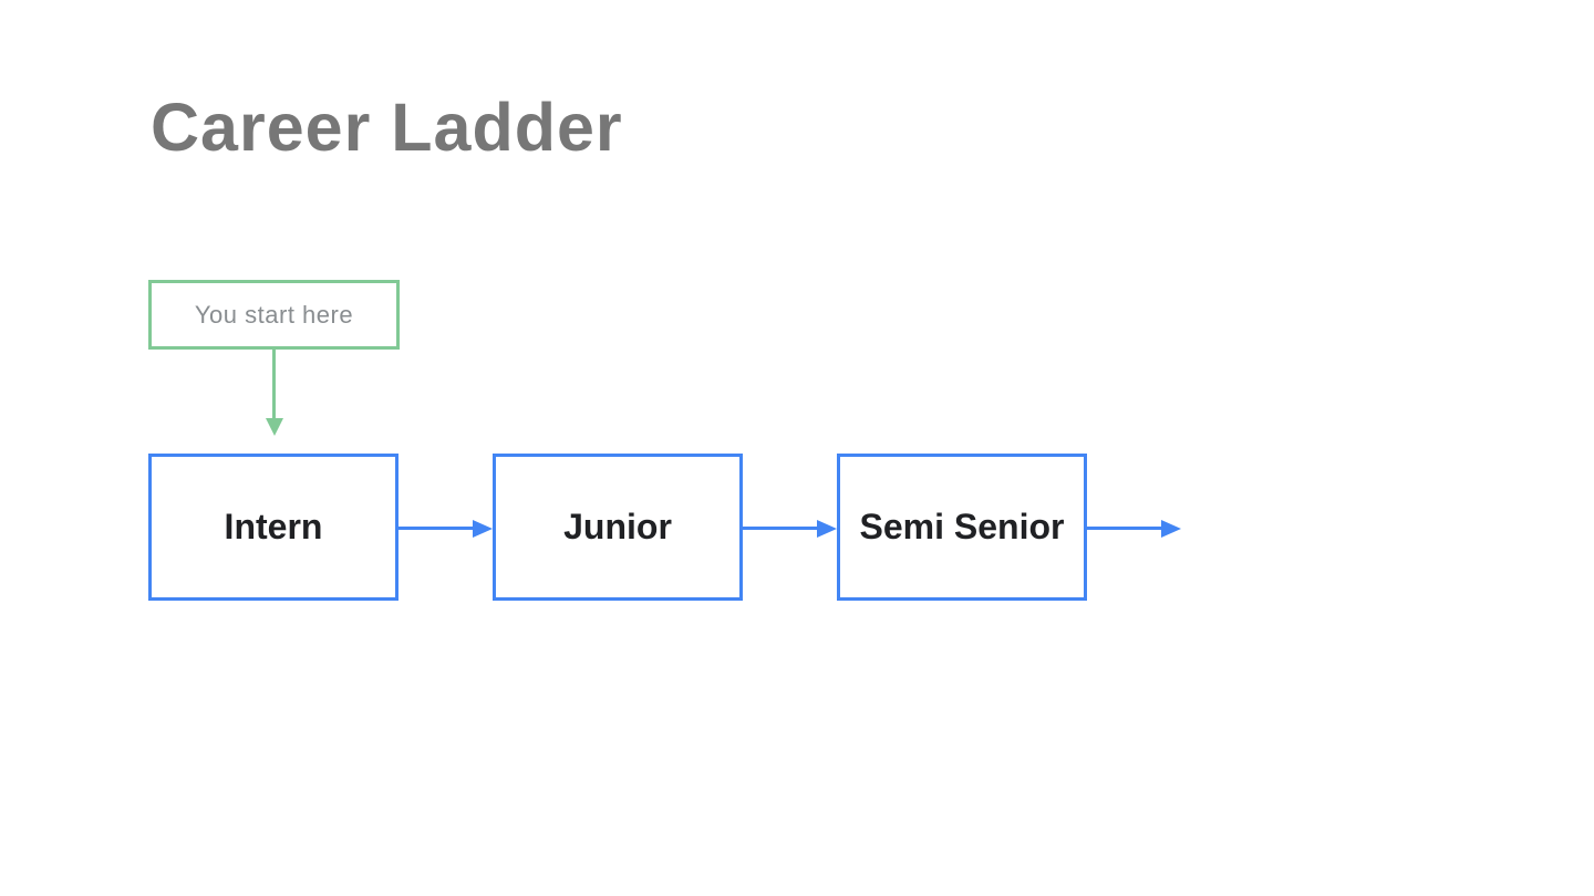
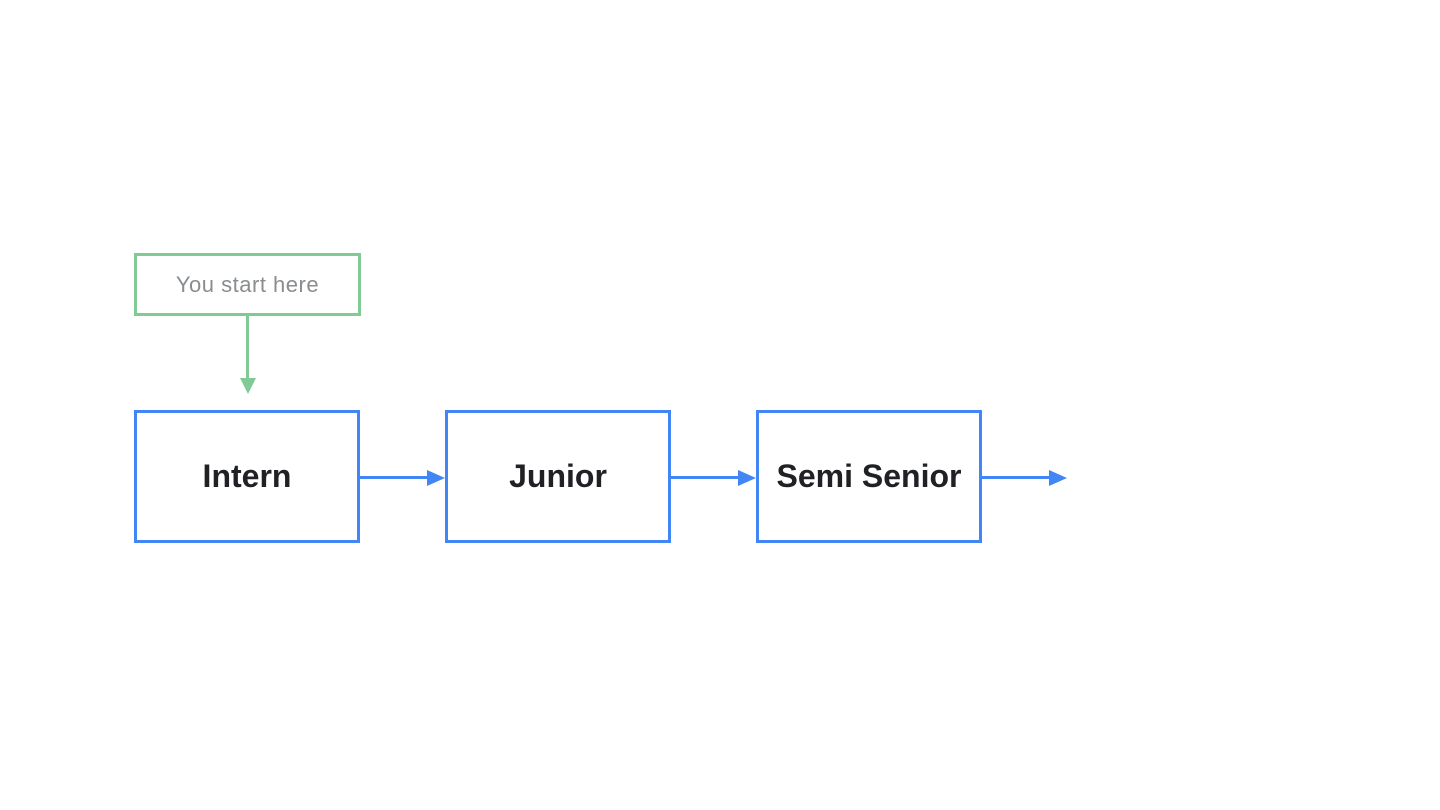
- Career Ladder
  You start here
  Intern
  Junior
  Semi Senior
